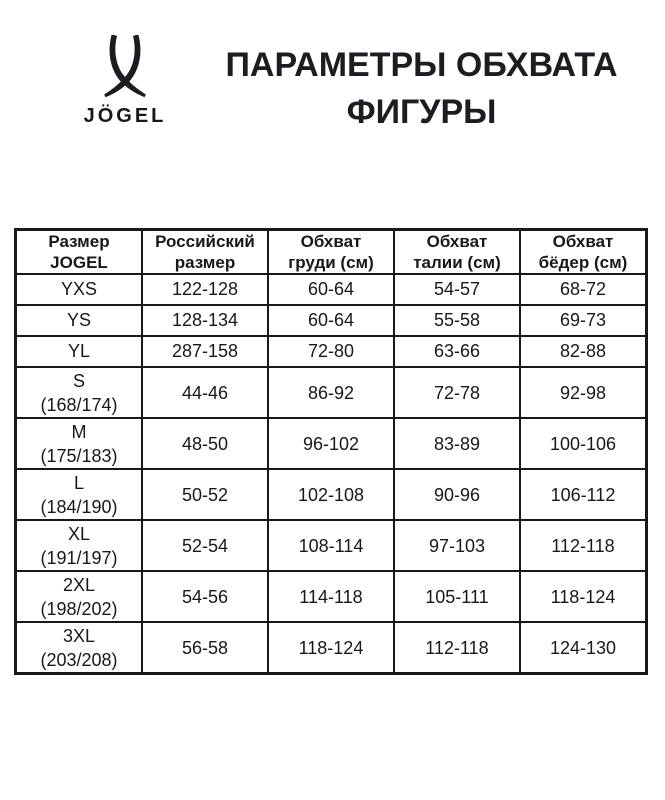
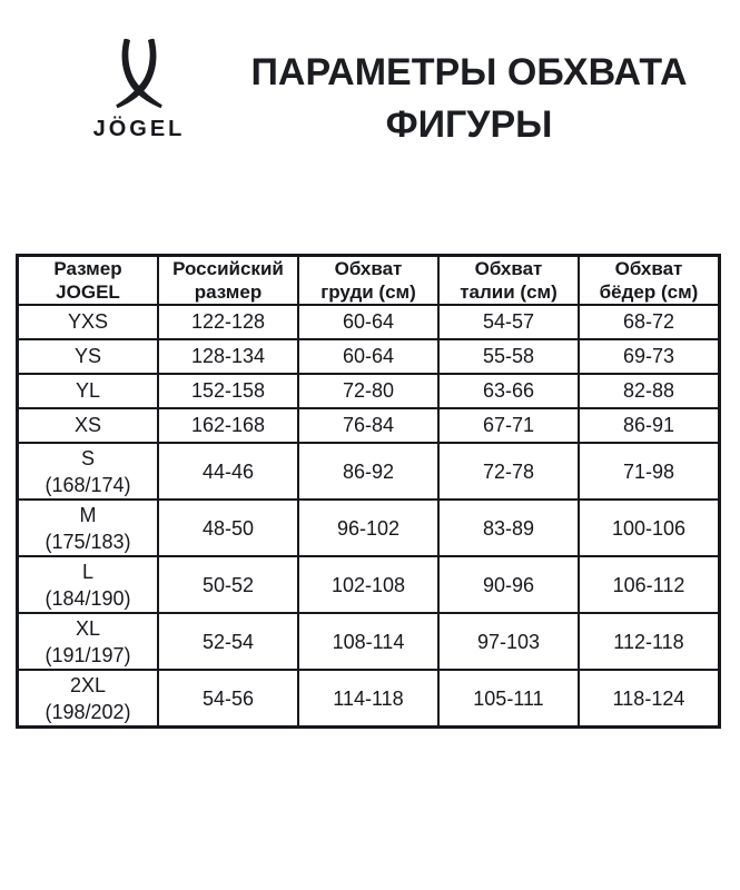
  JÖGEL
  ПАРАМЕТРЫ ОБХВАТА
  ФИГУРЫ
  РазмерJOGEL	Российскийразмер	Обхватгруди (см)	Обхватталии (см)	Обхватбёдер (см)
  YXS	122-128	60-64	54-57	68-72
  YS	128-134	60-64	55-58	69-73
- YL	287-158	72-80	63-66	82-88
+ YL	152-158	72-80	63-66	82-88
+ XS	162-168	76-84	67-71	86-91
- S(168/174)	44-46	86-92	72-78	92-98
+ S(168/174)	44-46	86-92	72-78	71-98
  M(175/183)	48-50	96-102	83-89	100-106
  L(184/190)	50-52	102-108	90-96	106-112
  XL(191/197)	52-54	108-114	97-103	112-118
  2XL(198/202)	54-56	114-118	105-111	118-124
- 3XL(203/208)	56-58	118-124	112-118	124-130
